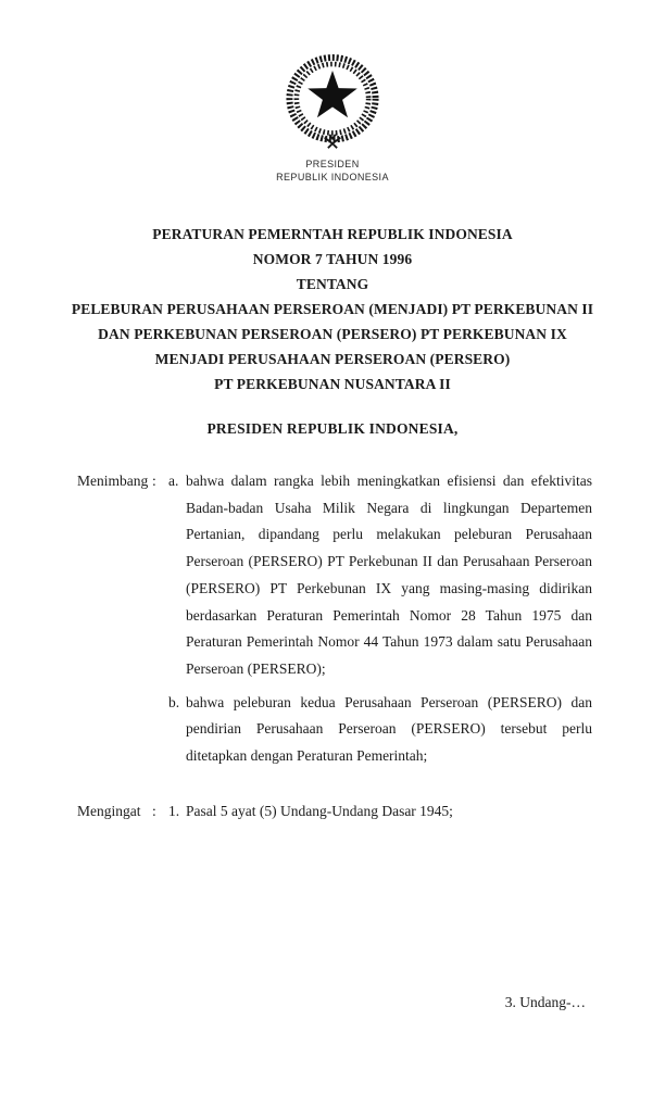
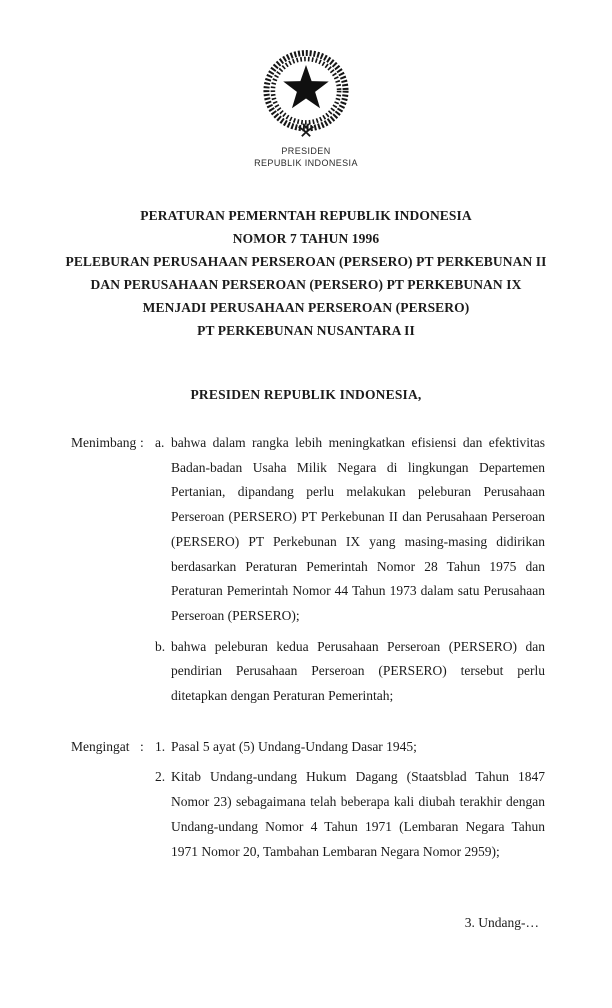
  PRESIDEN
  REPUBLIK INDONESIA
  PERATURAN PEMERNTAH REPUBLIK INDONESIA
  NOMOR 7 TAHUN 1996
- TENTANG
- PELEBURAN PERUSAHAAN PERSEROAN (MENJADI) PT PERKEBUNAN II
+ PELEBURAN PERUSAHAAN PERSEROAN (PERSERO) PT PERKEBUNAN II
- DAN PERKEBUNAN PERSEROAN (PERSERO) PT PERKEBUNAN IX
+ DAN PERUSAHAAN PERSEROAN (PERSERO) PT PERKEBUNAN IX
  MENJADI PERUSAHAAN PERSEROAN (PERSERO)
  PT PERKEBUNAN NUSANTARA II
  PRESIDEN REPUBLIK INDONESIA,
  Menimbang
  :
  a.
  bahwa dalam rangka lebih meningkatkan efisiensi dan efektivitas Badan-badan Usaha Milik Negara di lingkungan Departemen Pertanian, dipandang perlu melakukan peleburan Perusahaan Perseroan (PERSERO) PT Perkebunan II dan Perusahaan Perseroan (PERSERO) PT Perkebunan IX yang masing-masing didirikan berdasarkan Peraturan Pemerintah Nomor 28 Tahun 1975 dan Peraturan Pemerintah Nomor 44 Tahun 1973 dalam satu Perusahaan Perseroan (PERSERO);
  b.
  bahwa peleburan kedua Perusahaan Perseroan (PERSERO) dan pendirian Perusahaan Perseroan (PERSERO) tersebut perlu ditetapkan dengan Peraturan Pemerintah;
  Mengingat
  :
  1.
  Pasal 5 ayat (5) Undang-Undang Dasar 1945;
+ 2.
+ Kitab Undang-undang Hukum Dagang (Staatsblad Tahun 1847 Nomor 23) sebagaimana telah beberapa kali diubah terakhir dengan Undang-undang Nomor 4 Tahun 1971 (Lembaran Negara Tahun 1971 Nomor 20, Tambahan Lembaran Negara Nomor 2959);
  3. Undang-…
